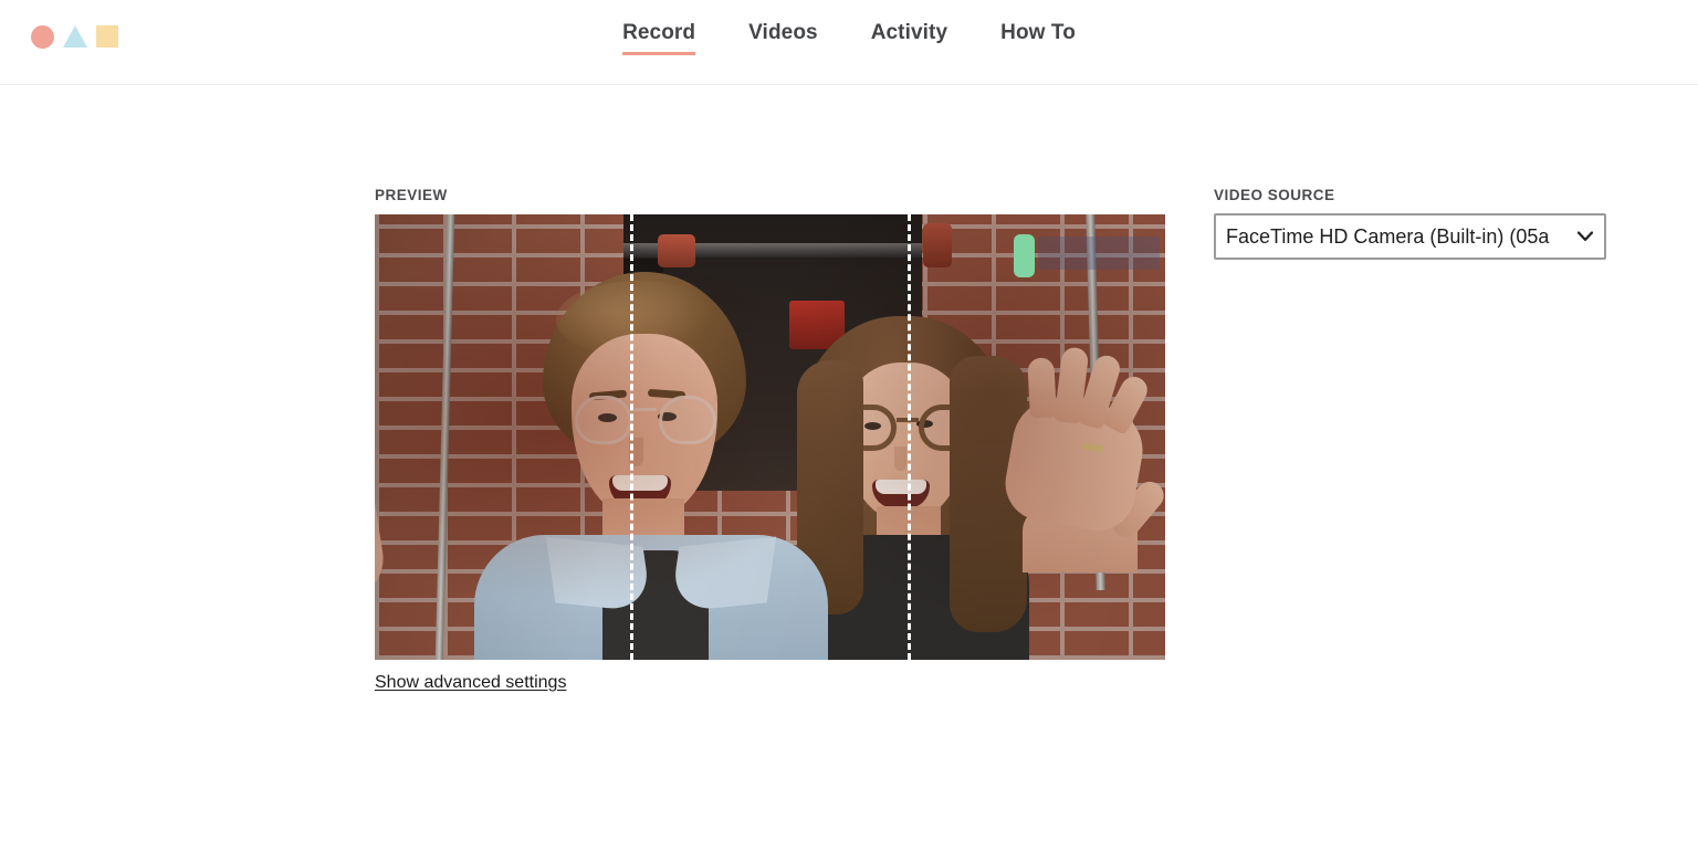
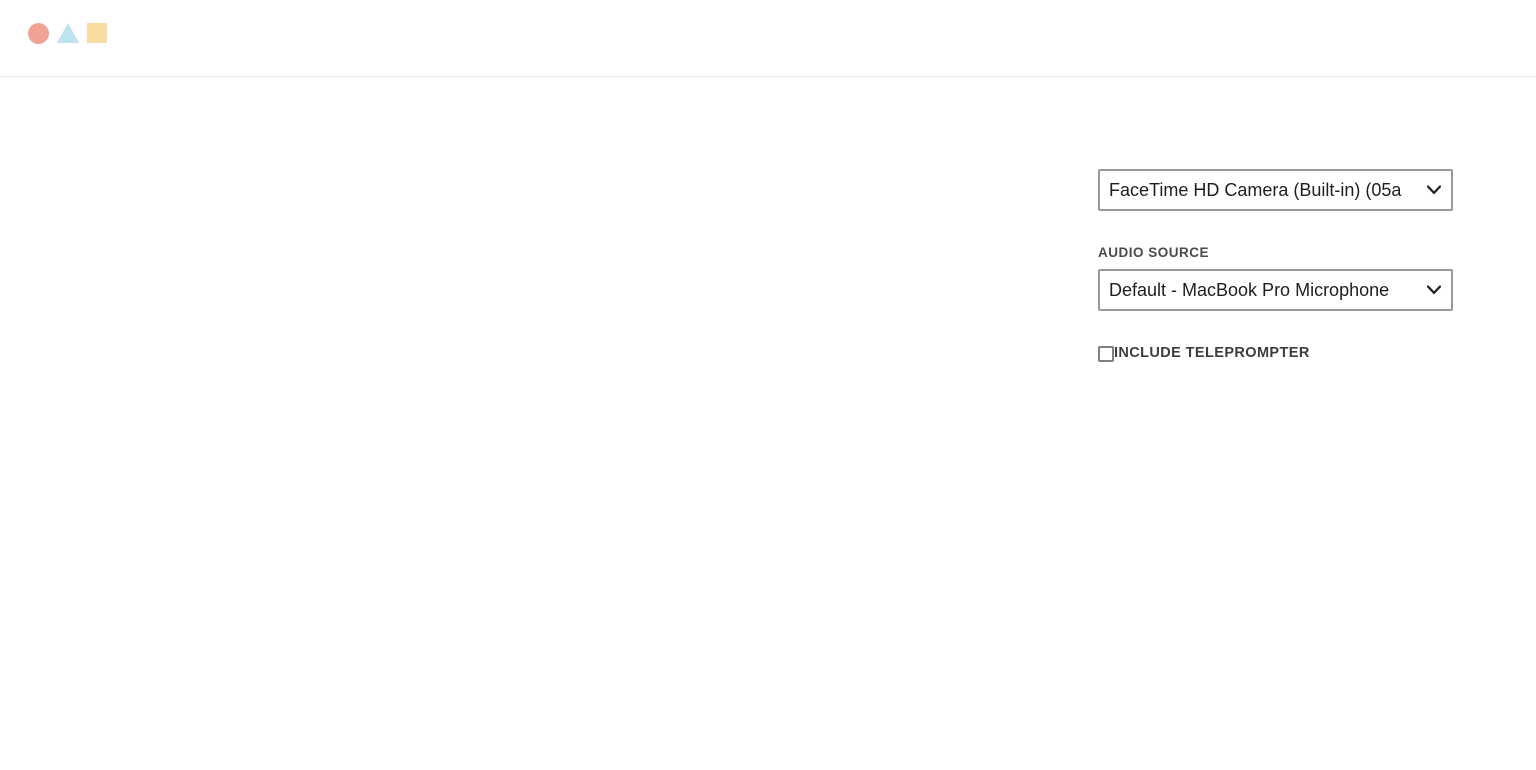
- Record
- Videos
- Activity
- How To
- PREVIEW
- Show advanced settings
- VIDEO SOURCE
  FaceTime HD Camera (Built-in) (05a
+ AUDIO SOURCE
+ Default - MacBook Pro Microphone
+ INCLUDE TELEPROMPTER
